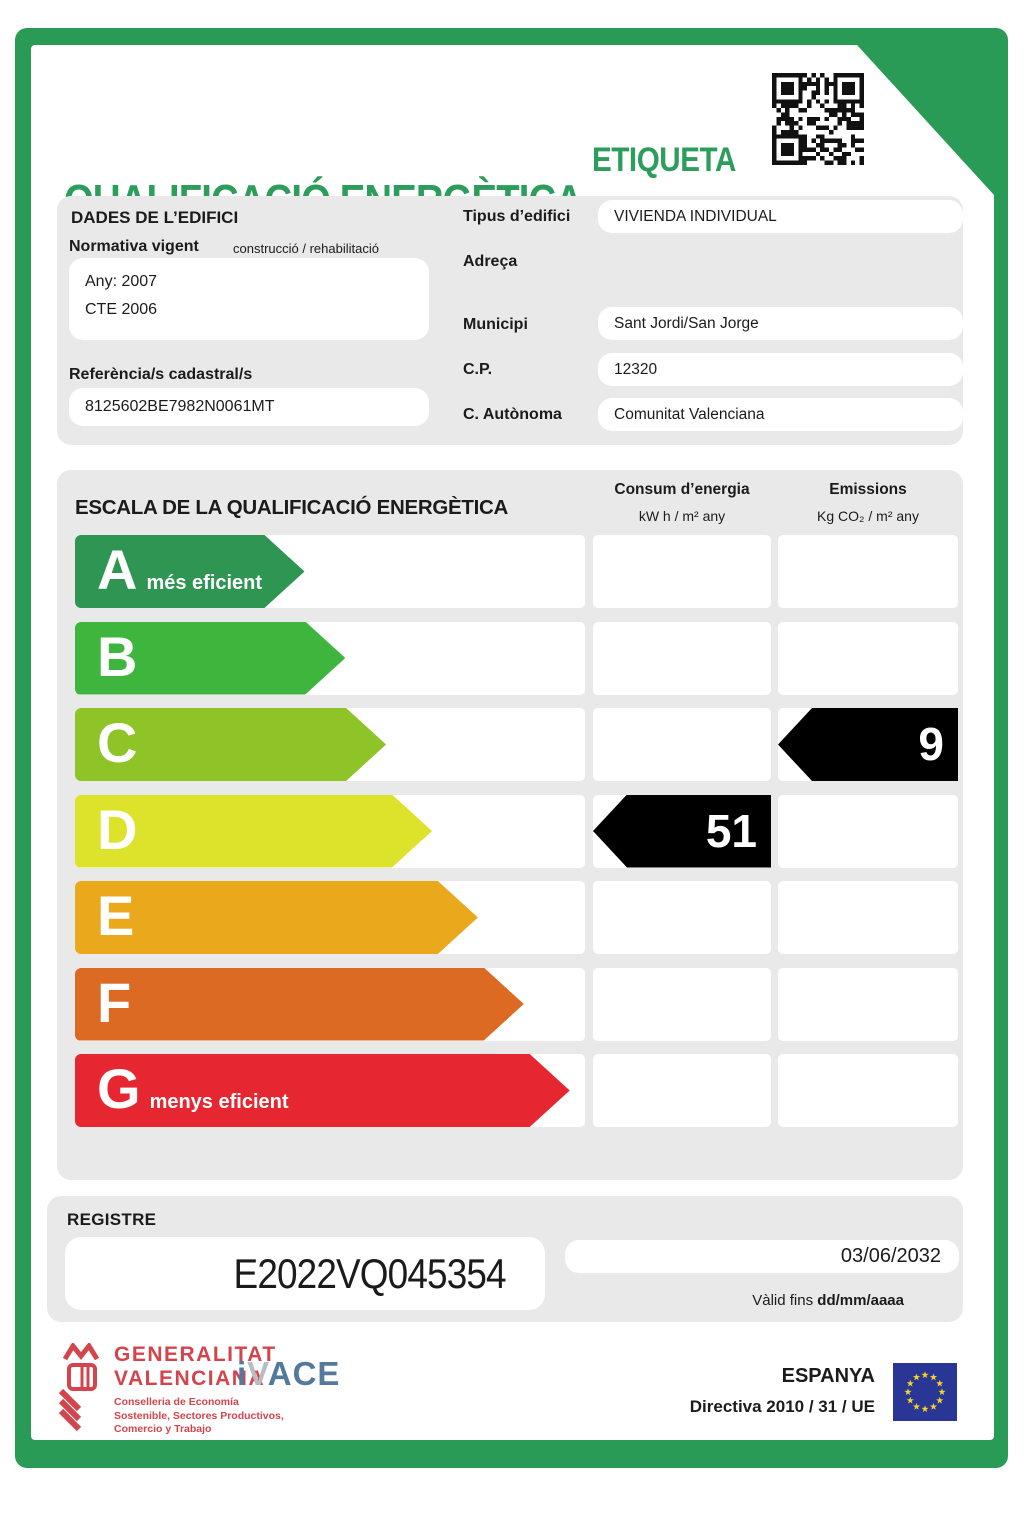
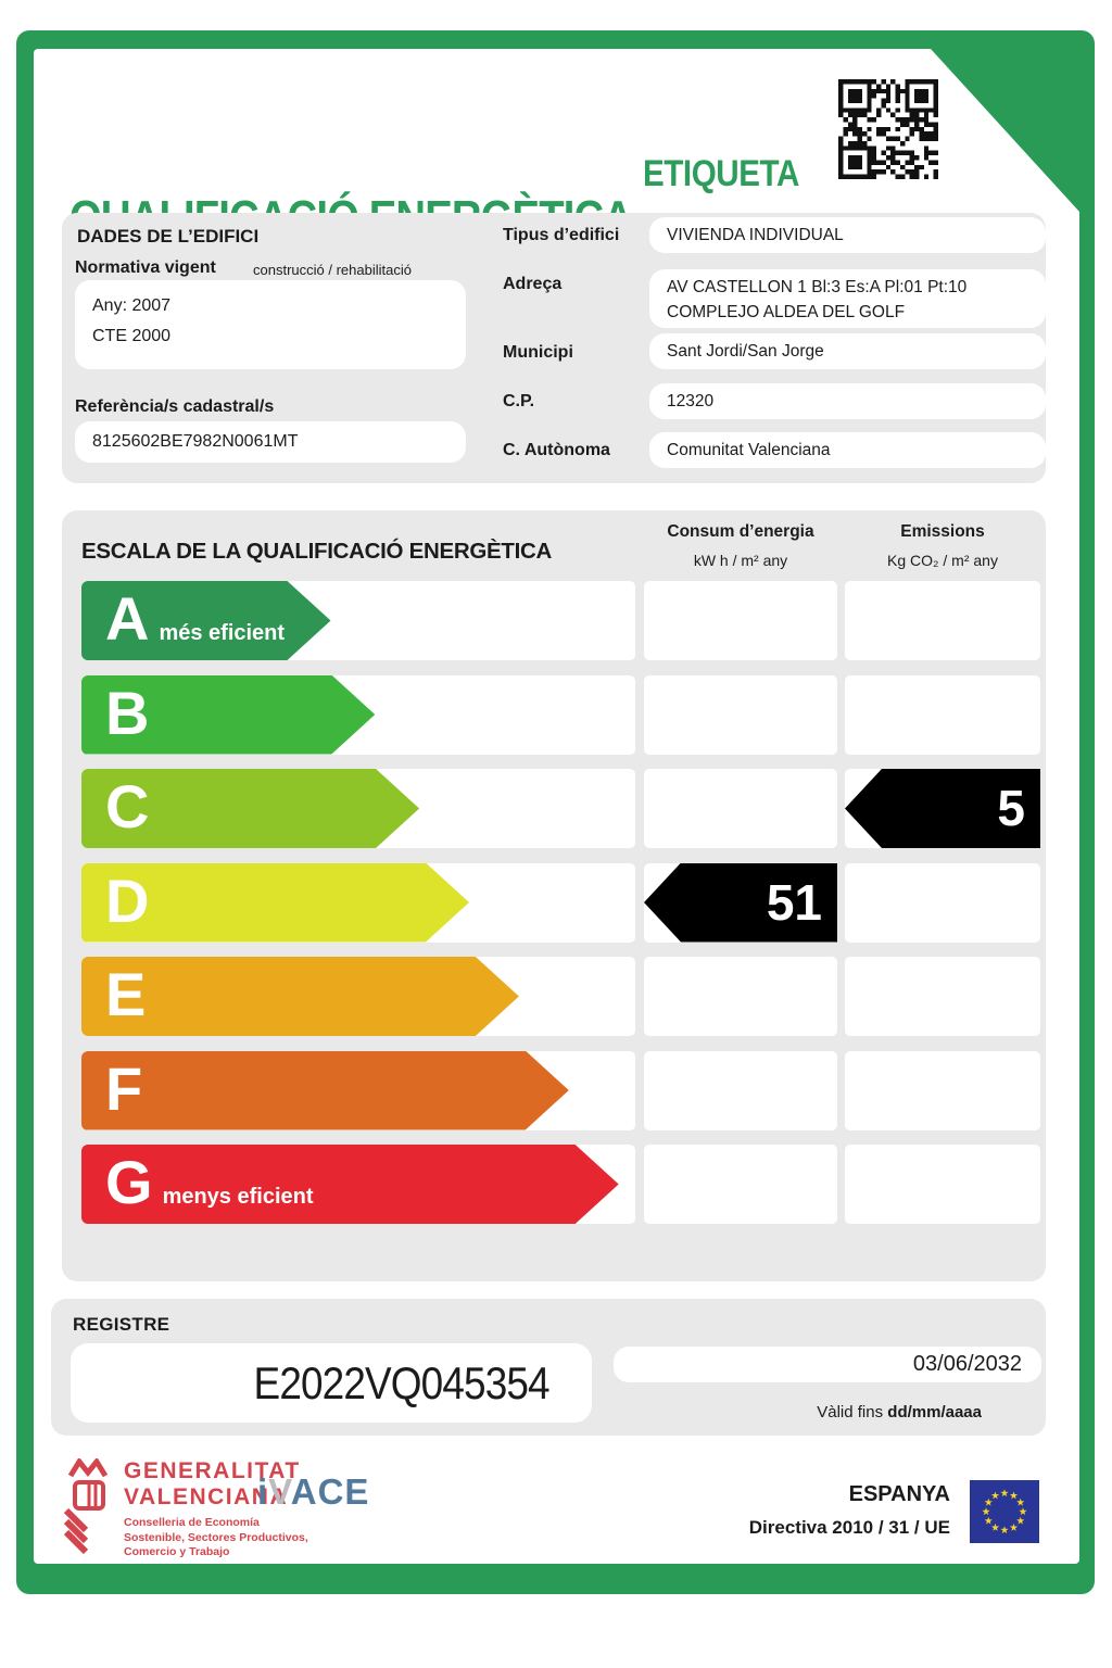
  ETIQUETA
  DADES DE L’EDIFICI
  Normativa vigent
  construcció / rehabilitació
  Any: 2007
- CTE 2006
+ CTE 2000
  Referència/s cadastral/s
  8125602BE7982N0061MT
  Tipus d’edifici
  Adreça
  Municipi
  C.P.
  C. Autònoma
  VIVIENDA INDIVIDUAL
+ AV CASTELLON 1 Bl:3 Es:A Pl:01 Pt:10
+ COMPLEJO ALDEA DEL GOLF
  Sant Jordi/San Jorge
  12320
  Comunitat Valenciana
  ESCALA DE LA QUALIFICACIÓ ENERGÈTICA
  Consum d’energia
  kW h / m² any
  Emissions
  Kg CO₂ / m² any
  A
  més eficient
  B
  C
- 9
+ 5
  D
  51
  E
  F
  G
  menys eficient
  REGISTRE
  E2022VQ045354
  03/06/2032
  Vàlid fins dd/mm/aaaa
  GENERALITAT
  VALENCIANA
  Conselleria de Economía
  Sostenible, Sectores Productivos,
  Comercio y Trabajo
  iVACE
  ESPANYA
  Directiva 2010 / 31 / UE
